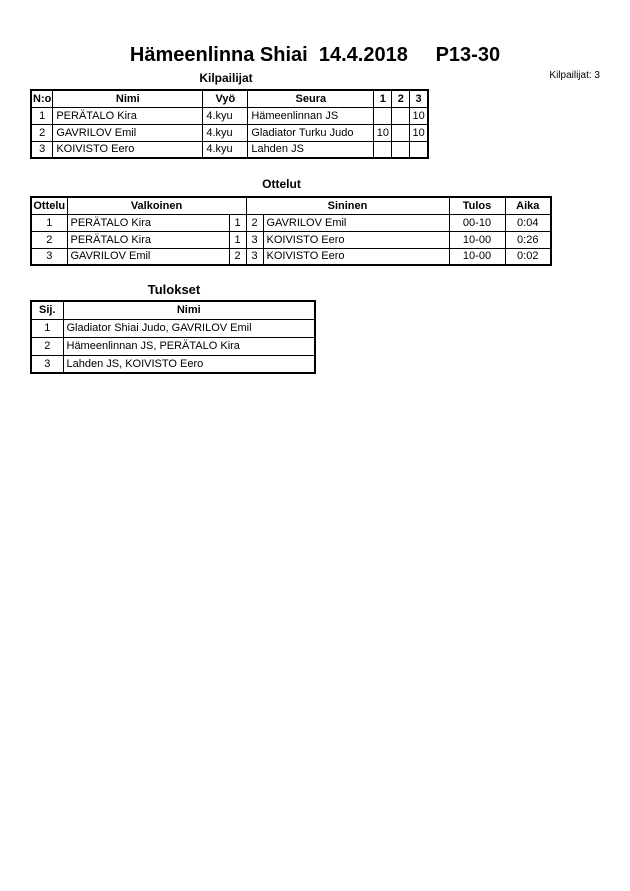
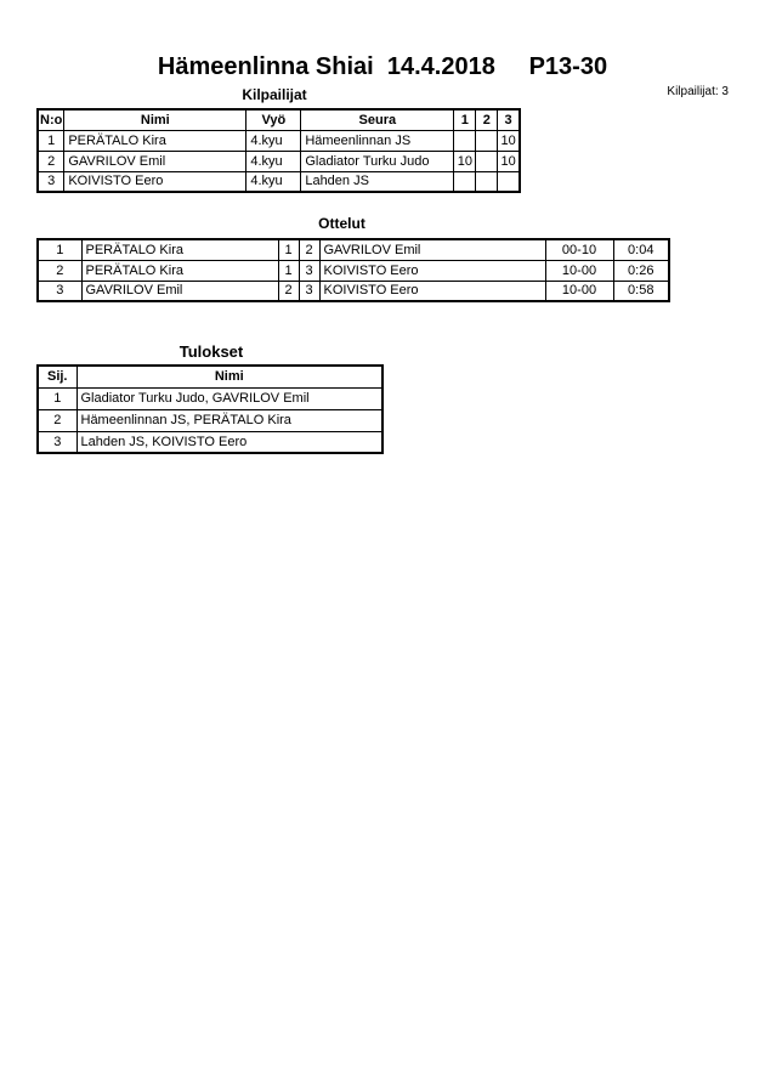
  Hämeenlinna Shiai 14.4.2018 P13-30
  Kilpailijat: 3
  Kilpailijat
  N:o	Nimi	Vyö	Seura	1	2	3
  1	PERÄTALO Kira	4.kyu	Hämeenlinnan JS			10
  2	GAVRILOV Emil	4.kyu	Gladiator Turku Judo	10		10
  3	KOIVISTO Eero	4.kyu	Lahden JS
  Ottelut
- Ottelu	Valkoinen	Sininen	Tulos	Aika
  1	PERÄTALO Kira	1	2	GAVRILOV Emil	00-10	0:04
  2	PERÄTALO Kira	1	3	KOIVISTO Eero	10-00	0:26
- 3	GAVRILOV Emil	2	3	KOIVISTO Eero	10-00	0:02
+ 3	GAVRILOV Emil	2	3	KOIVISTO Eero	10-00	0:58
  Tulokset
  Sij.	Nimi
- 1	Gladiator Shiai Judo, GAVRILOV Emil
+ 1	Gladiator Turku Judo, GAVRILOV Emil
  2	Hämeenlinnan JS, PERÄTALO Kira
  3	Lahden JS, KOIVISTO Eero
